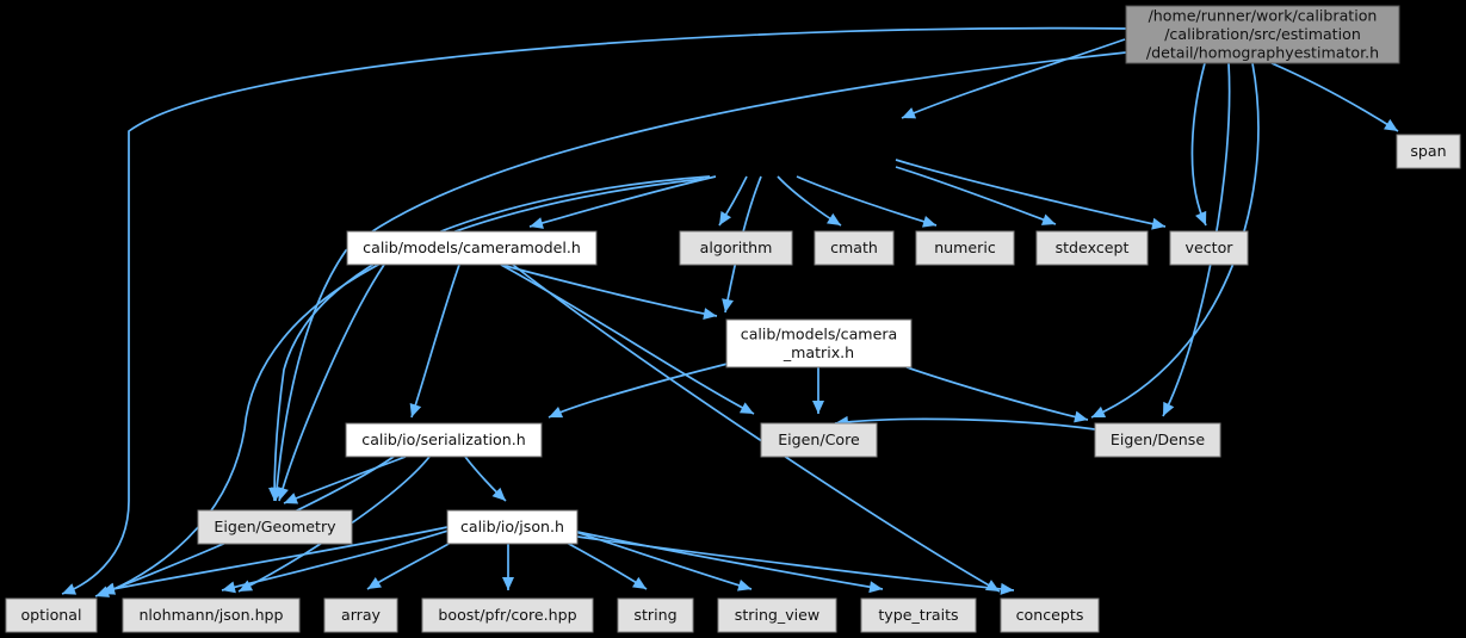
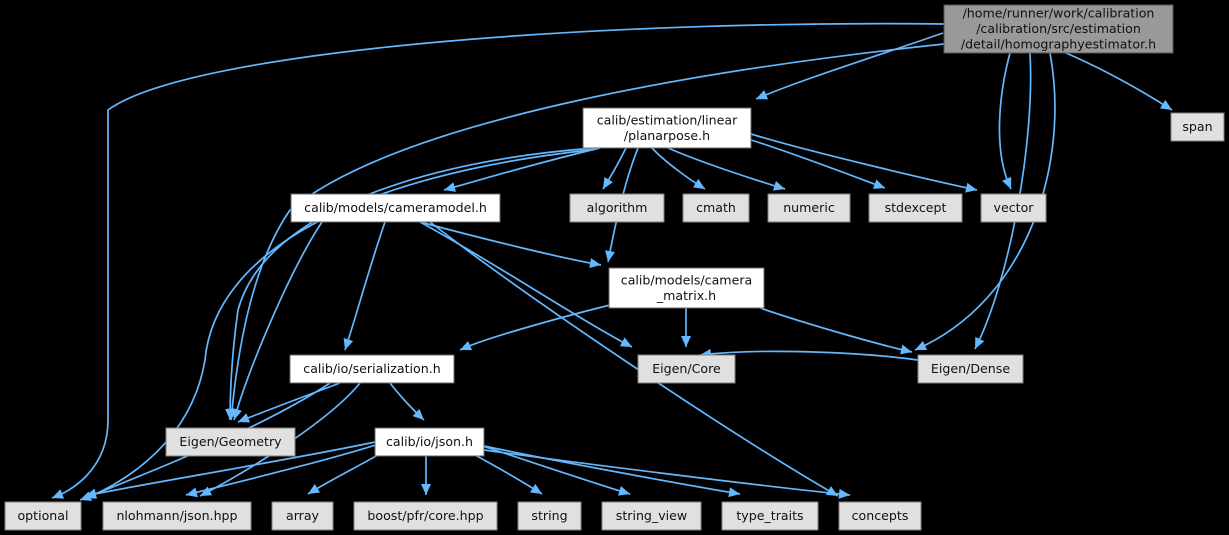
  /home/runner/work/calibration /calibration/src/estimation /detail/homographyestimator.h
  span
+ calib/estimation/linear /planarpose.h
  calib/models/cameramodel.h
  algorithm
  cmath
  numeric
  stdexcept
  vector
  calib/models/camera _matrix.h
  calib/io/serialization.h
  Eigen/Core
  Eigen/Dense
  Eigen/Geometry
  calib/io/json.h
  optional
  nlohmann/json.hpp
  array
  boost/pfr/core.hpp
  string
  string_view
  type_traits
  concepts
